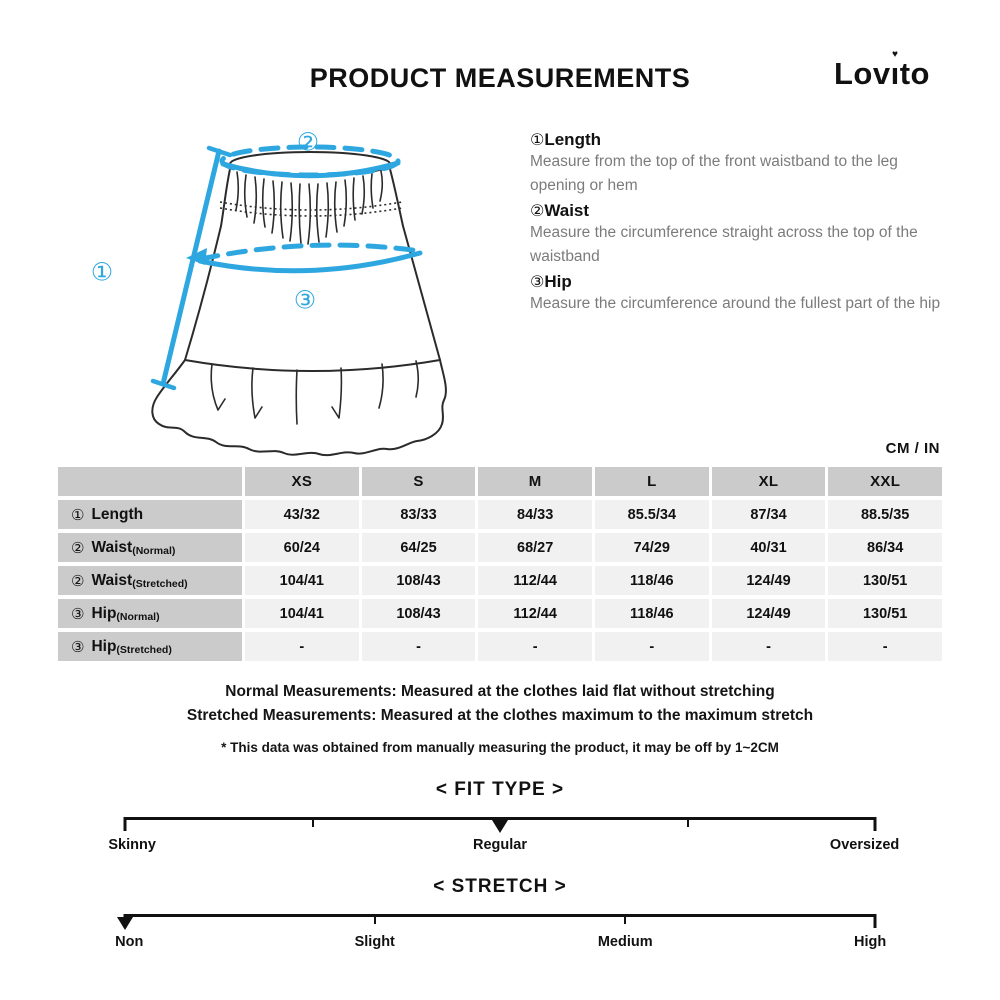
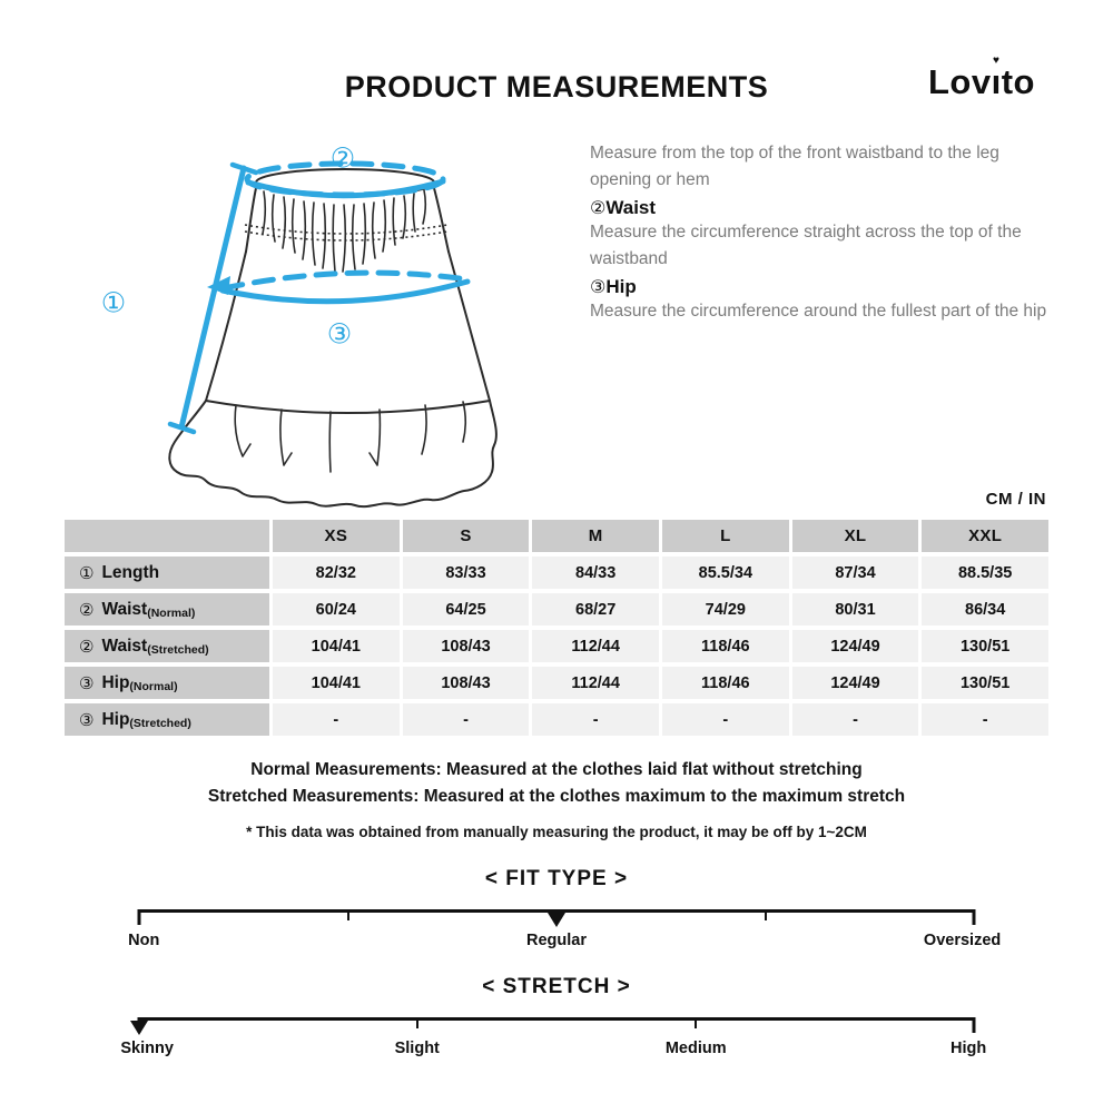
  PRODUCT MEASUREMENTS
  Lovı
  ♥
  to
  ①
  ②
  ③
- ①Length
  Measure from the top of the front waistband to the leg opening or hem
  ②Waist
  Measure the circumference straight across the top of the waistband
  ③Hip
  Measure the circumference around the fullest part of the hip
  CM / IN
  XS
  S
  M
  L
  XL
  XXL
  ①
  Length
- 43/32
+ 82/32
  83/33
  84/33
  85.5/34
  87/34
  88.5/35
  ②
  Waist
  (Normal)
  60/24
  64/25
  68/27
  74/29
- 40/31
+ 80/31
  86/34
  ②
  Waist
  (Stretched)
  104/41
  108/43
  112/44
  118/46
  124/49
  130/51
  ③
  Hip
  (Normal)
  104/41
  108/43
  112/44
  118/46
  124/49
  130/51
  ③
  Hip
  (Stretched)
  -
  -
  -
  -
  -
  -
  Normal Measurements: Measured at the clothes laid flat without stretching
  Stretched Measurements: Measured at the clothes maximum to the maximum stretch
  * This data was obtained from manually measuring the product, it may be off by 1~2CM
  < FIT TYPE >
- Skinny
+ Non
  Regular
  Oversized
  < STRETCH >
- Non
+ Skinny
  Slight
  Medium
  High
